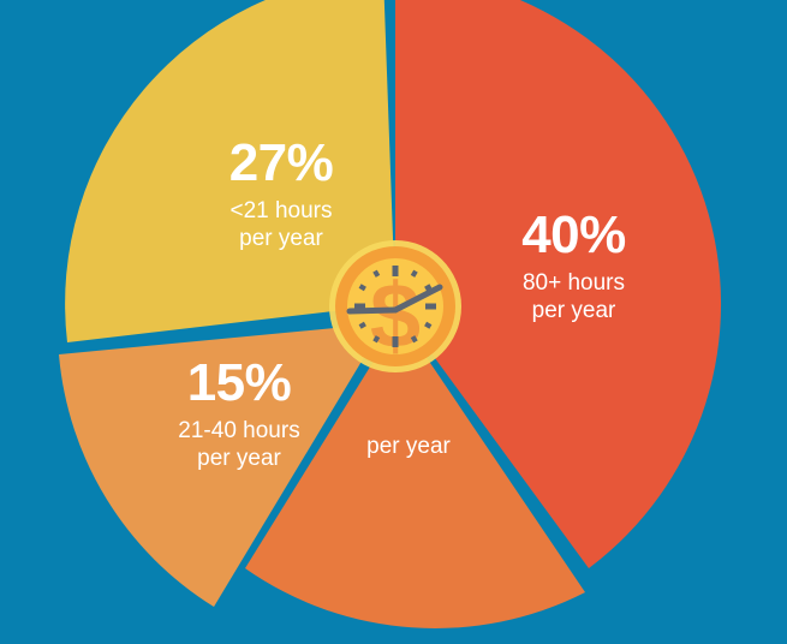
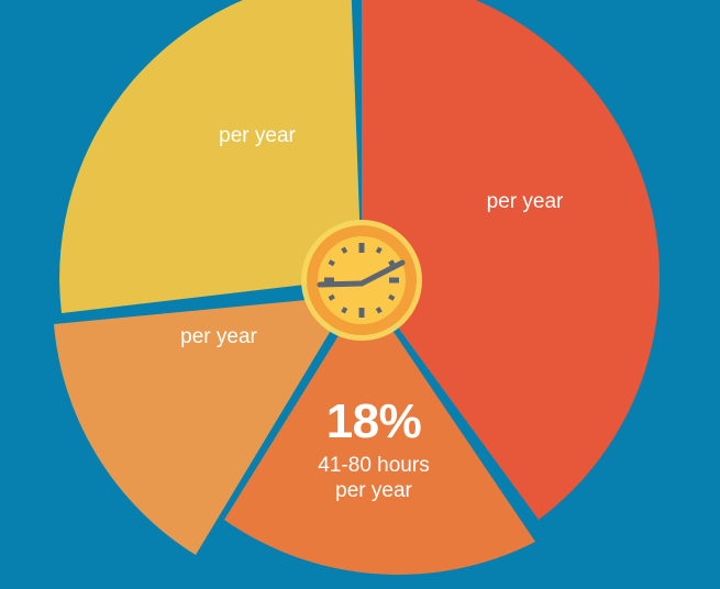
- $
- 40%
- 80+ hours
  per year
+ 18%
+ 41-80 hours
  per year
- 15%
- 21-40 hours
  per year
- 27%
- <21 hours
  per year
